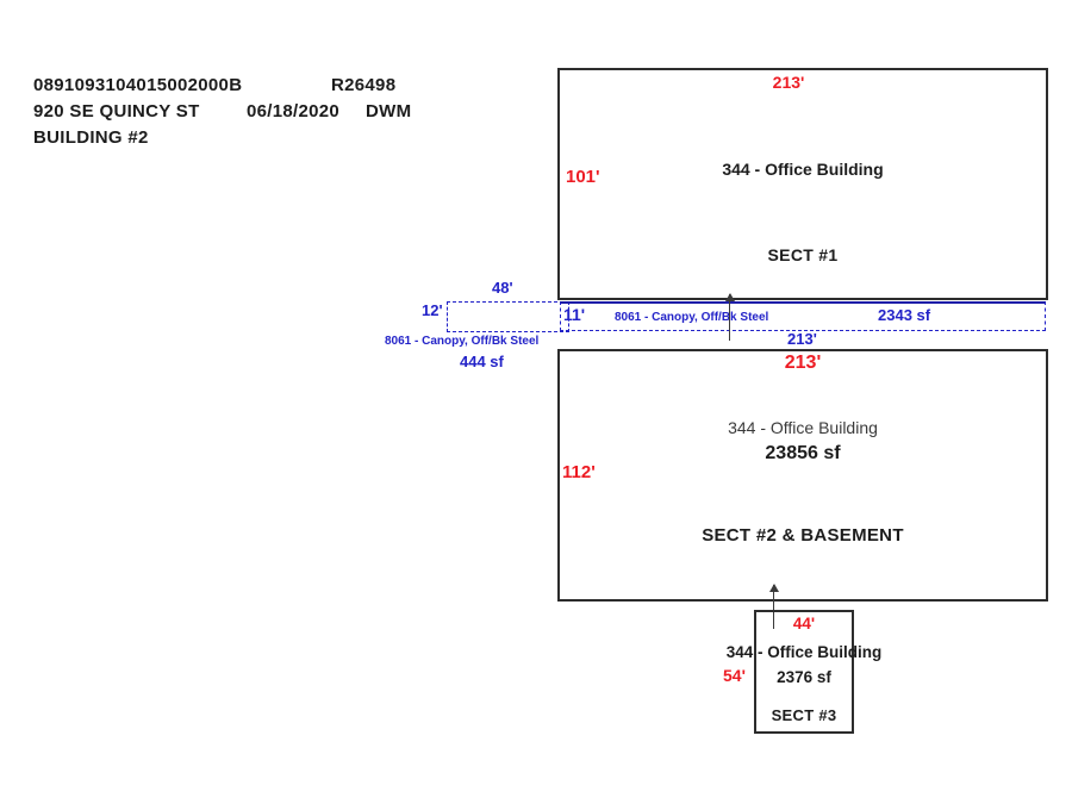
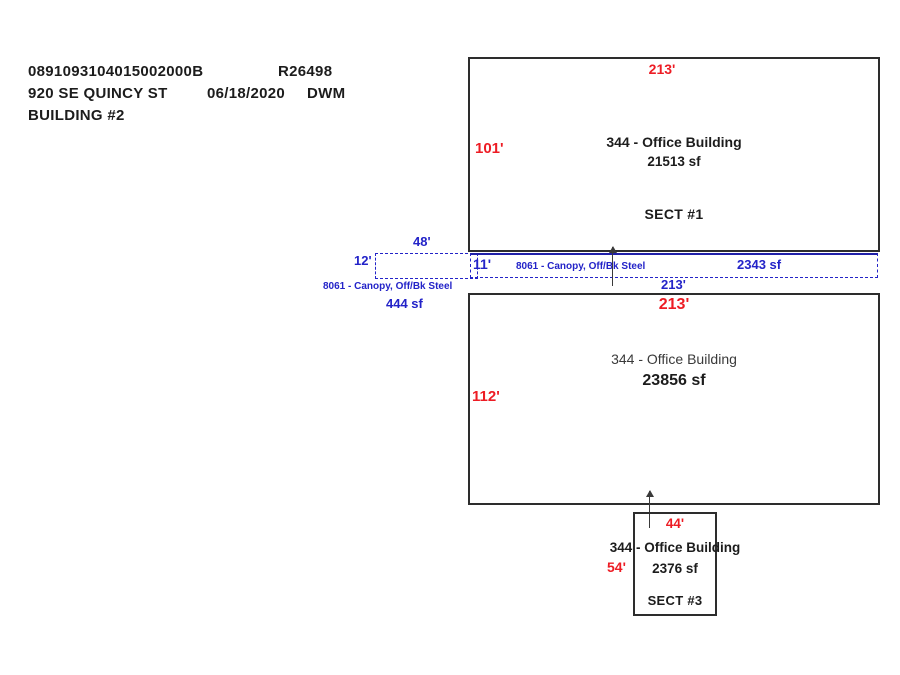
  0891093104015002000B
  R26498
  920 SE QUINCY ST
  06/18/2020
  DWM
  BUILDING #2
  213'
  101'
  344 - Office Building
+ 21513 sf
  SECT #1
  48'
  12'
  8061 - Canopy, Off/Bk Steel
  444 sf
  11'
  8061 - Canopy, Off/Bk Steel
  2343 sf
  213'
  213'
  112'
  344 - Office Building
  23856 sf
- SECT #2 & BASEMENT
  44'
  54'
  344 - Office Building
  2376 sf
  SECT #3
